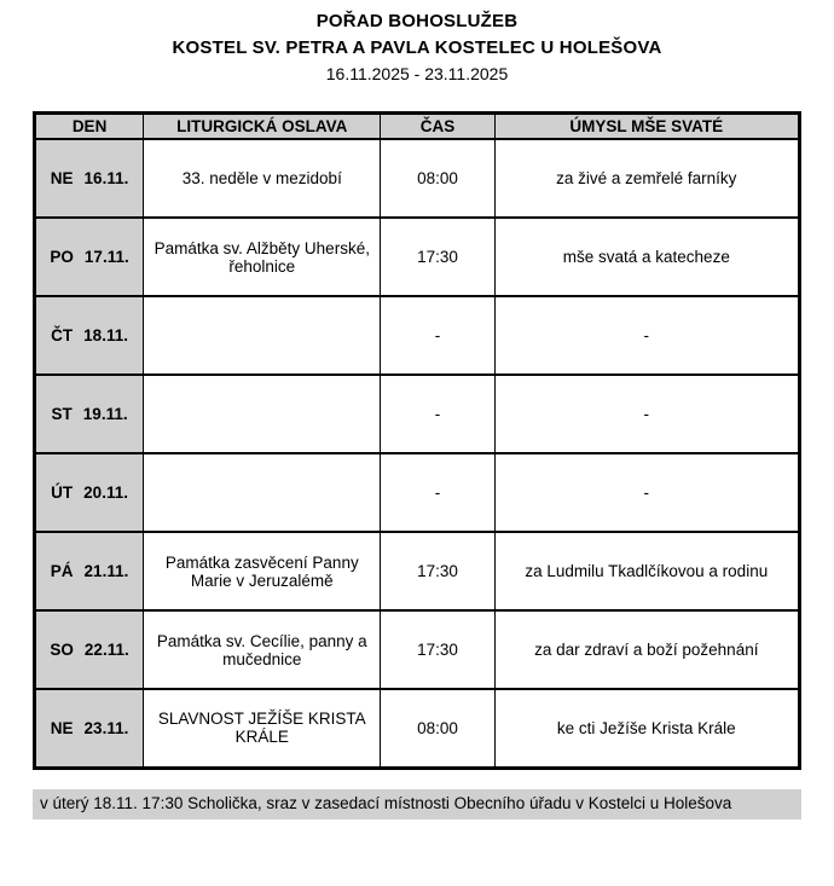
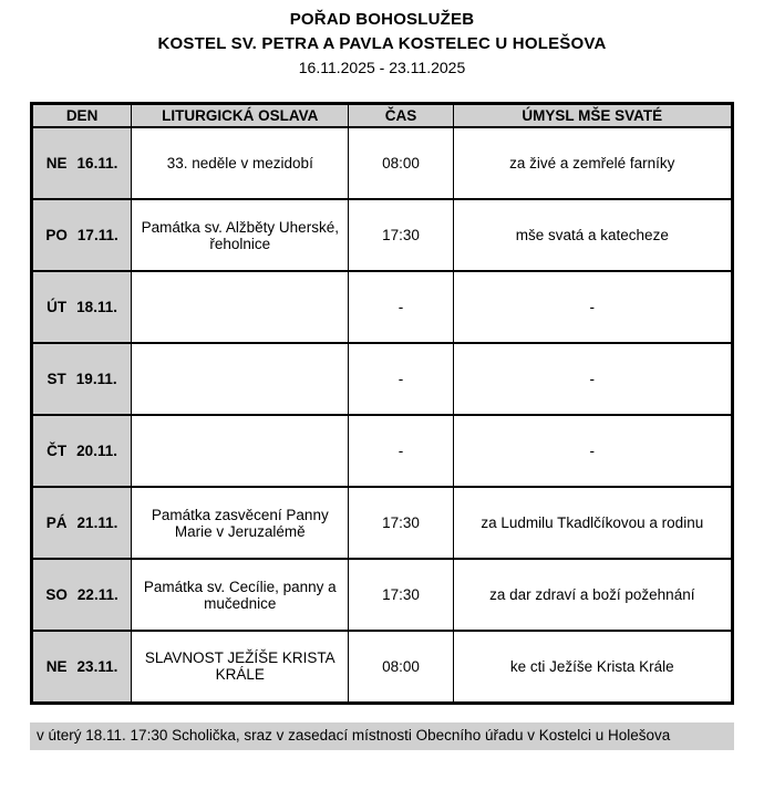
  POŘAD BOHOSLUŽEB
  KOSTEL SV. PETRA A PAVLA KOSTELEC U HOLEŠOVA
  16.11.2025 - 23.11.2025
  DEN	LITURGICKÁ OSLAVA	ČAS	ÚMYSL MŠE SVATÉ
  NE 16.11.	33. neděle v mezidobí	08:00	za živé a zemřelé farníky
  PO 17.11.	Památka sv. Alžběty Uherské, řeholnice	17:30	mše svatá a katecheze
- ČT 18.11.		-	-
+ ÚT 18.11.		-	-
  ST 19.11.		-	-
- ÚT 20.11.		-	-
+ ČT 20.11.		-	-
  PÁ 21.11.	Památka zasvěcení Panny Marie v Jeruzalémě	17:30	za Ludmilu Tkadlčíkovou a rodinu
  SO 22.11.	Památka sv. Cecílie, panny a mučednice	17:30	za dar zdraví a boží požehnání
  NE 23.11.	SLAVNOST JEŽÍŠE KRISTA KRÁLE	08:00	ke cti Ježíše Krista Krále
  v úterý 18.11. 17:30 Scholička, sraz v zasedací místnosti Obecního úřadu v Kostelci u Holešova
